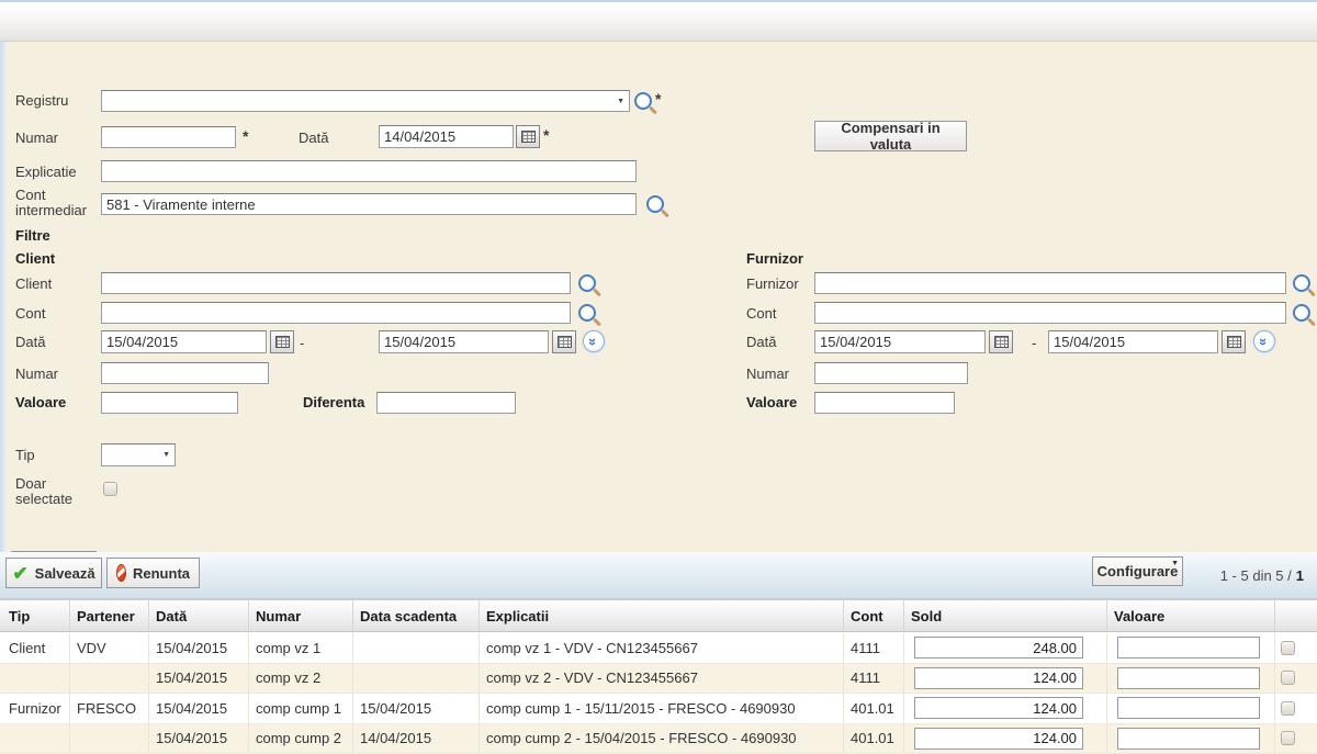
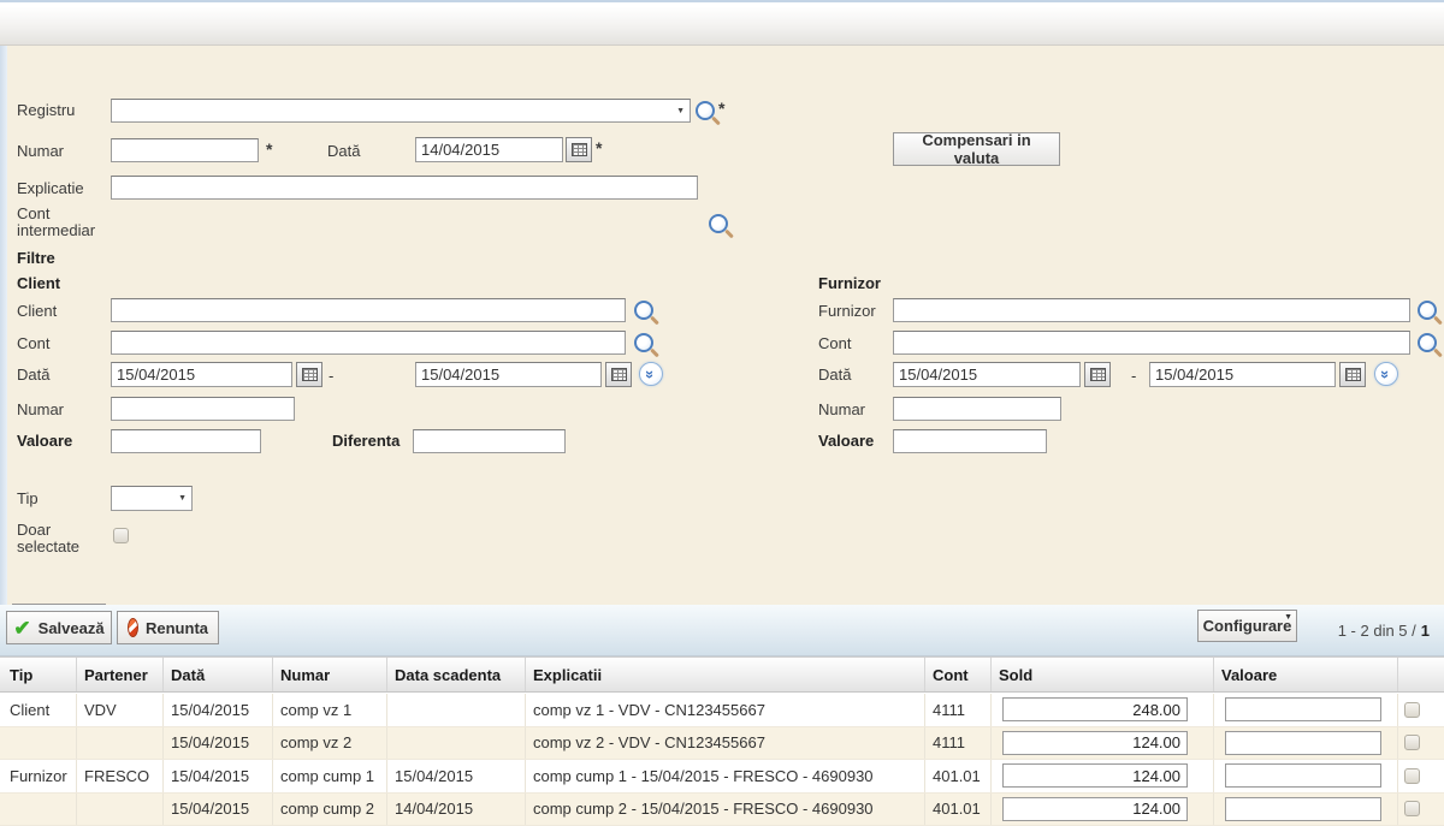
  Registru
  *
  Numar
  *
  Dată
  14/04/2015
  *
  Compensari in valuta
  Explicatie
  Cont intermediar
- 581 - Viramente interne
  Filtre
  Client
  Furnizor
  Client
  Cont
  Dată
  15/04/2015
  -
  15/04/2015
  Numar
  Valoare
  Diferenta
  Tip
  Doar selectate
  Furnizor
  Cont
  Dată
  15/04/2015
  -
  15/04/2015
  Numar
  Valoare
  ✔
  Salvează
  Renunta
  Configurare
- 1 - 5 din 5 / 1
+ 1 - 2 din 5 / 1
  Tip
  Partener
  Dată
  Numar
  Data scadenta
  Explicatii
  Cont
  Sold
  Valoare
  Client
  VDV
  15/04/2015
  comp vz 1
  comp vz 1 - VDV - CN123455667
  4111
  248.00
  15/04/2015
  comp vz 2
  comp vz 2 - VDV - CN123455667
  4111
  124.00
  Furnizor
  FRESCO
  15/04/2015
  comp cump 1
  15/04/2015
- comp cump 1 - 15/11/2015 - FRESCO - 4690930
+ comp cump 1 - 15/04/2015 - FRESCO - 4690930
  401.01
  124.00
  15/04/2015
  comp cump 2
  14/04/2015
  comp cump 2 - 15/04/2015 - FRESCO - 4690930
  401.01
  124.00
